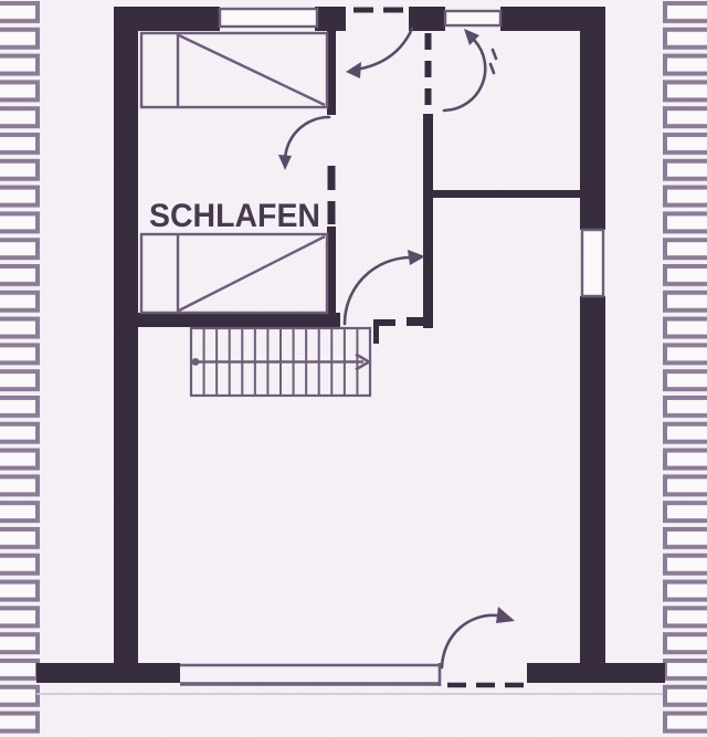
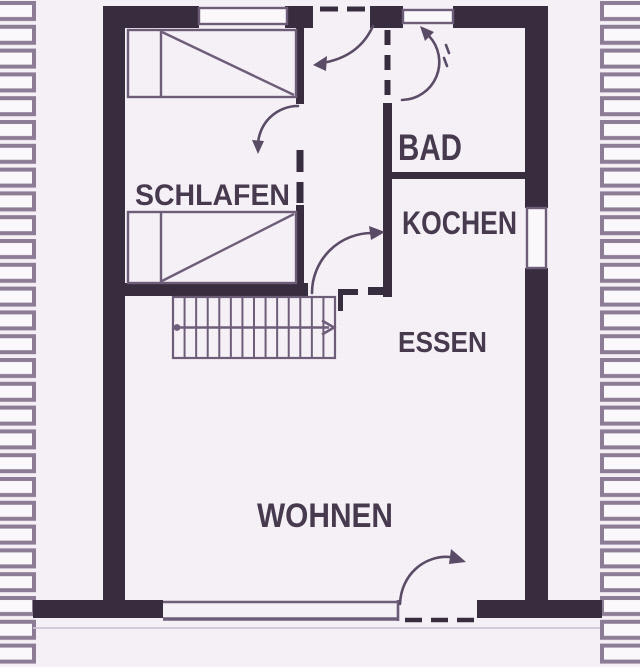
  SCHLAFEN
+ BAD
+ KOCHEN
+ ESSEN
+ WOHNEN
